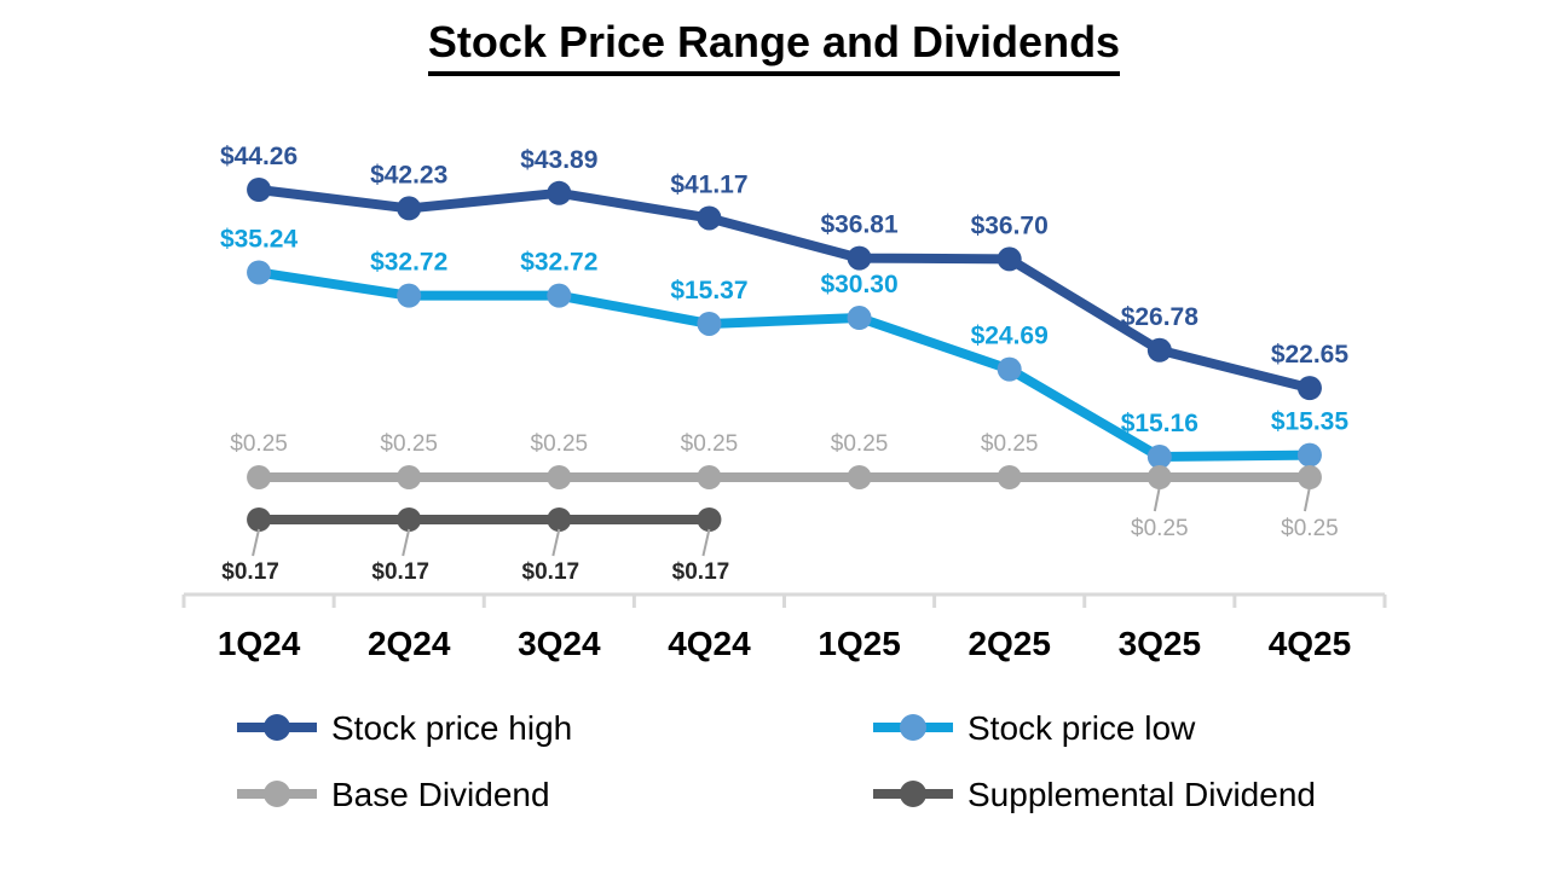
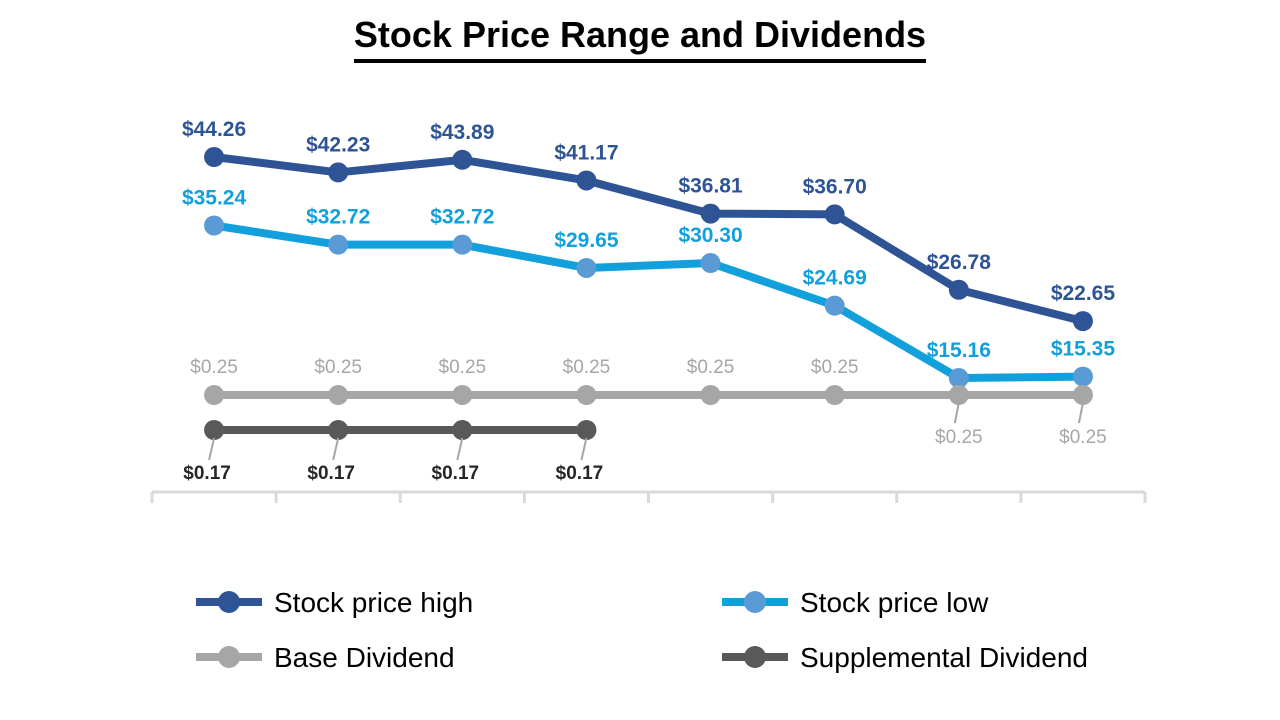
  Stock Price Range and Dividends
  $44.26
  $42.23
  $43.89
  $41.17
  $36.81
  $36.70
  $26.78
  $22.65
  $35.24
  $32.72
  $32.72
- $15.37
+ $29.65
  $30.30
  $24.69
  $15.16
  $15.35
  $0.25
  $0.25
  $0.25
  $0.25
  $0.25
  $0.25
  $0.25
  $0.25
  $0.17
  $0.17
  $0.17
  $0.17
- 1Q24
- 2Q24
- 3Q24
- 4Q24
- 1Q25
- 2Q25
- 3Q25
- 4Q25
  Stock price high
  Stock price low
  Base Dividend
  Supplemental Dividend
